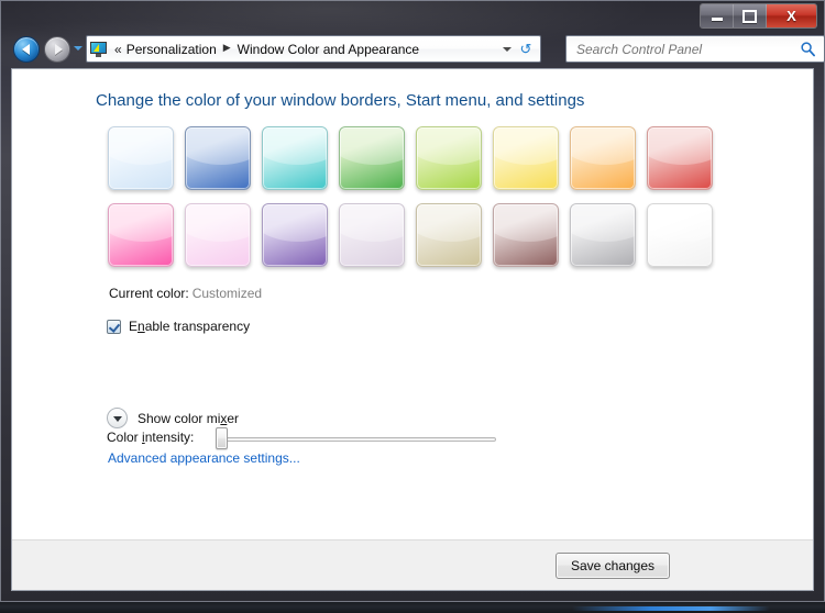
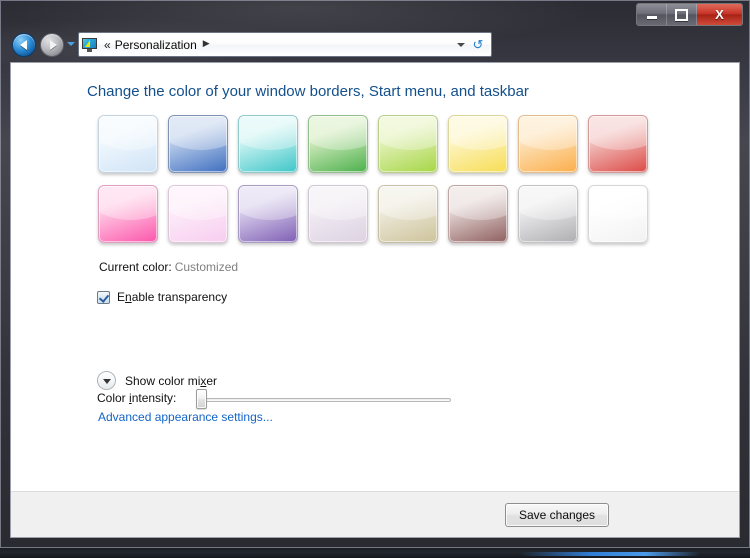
  X
  «
  Personalization
  ▶
- Window Color and Appearance
  ↺
- Search Control Panel
- Change the color of your window borders, Start menu, and settings
+ Change the color of your window borders, Start menu, and taskbar
  Current color: Customized
  Enable transparency
  Show color mixer
  Color intensity:
  Advanced appearance settings...
  Save changes
